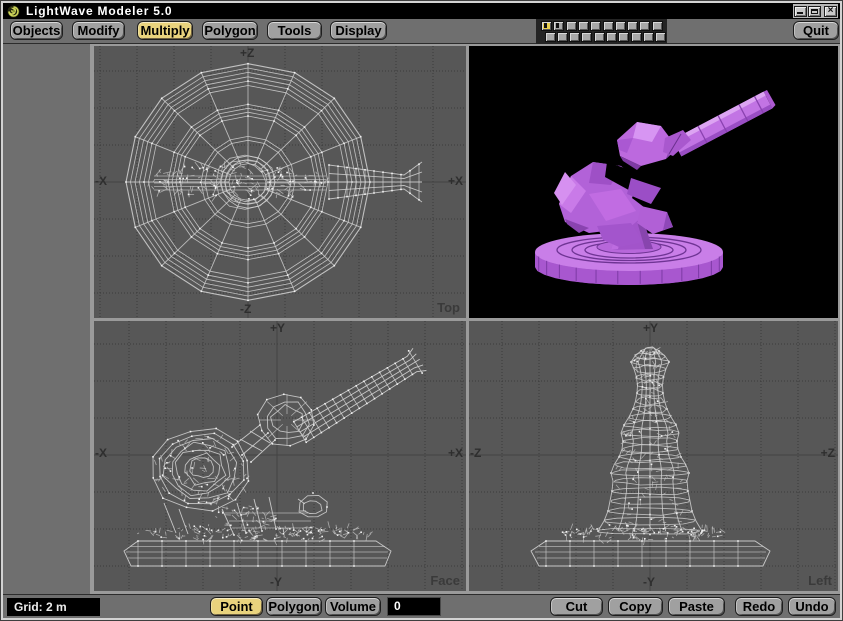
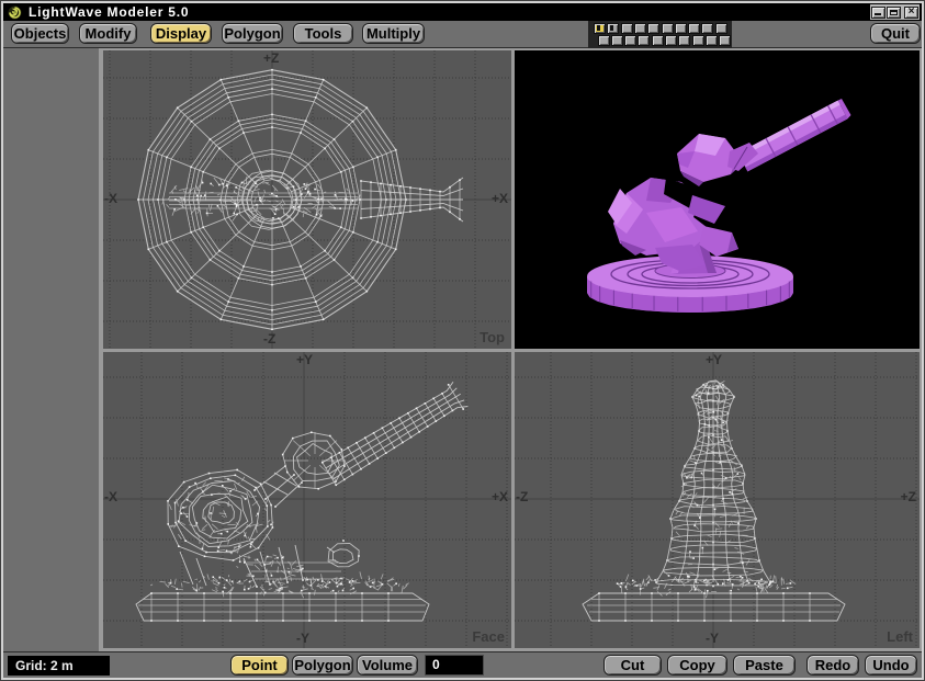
  LightWave Modeler 5.0
  ×
  Objects
  Modify
- Multiply
+ Display
  Polygon
  Tools
- Display
+ Multiply
  Quit
  +Z
  -Z
  -X
  +X
  Top
  +Y
  -Y
  -X
  +X
  Face
  +Y
  -Y
  -Z
  +Z
  Left
  Grid: 2 m
  Point
  Polygon
  Volume
  0
  Cut
  Copy
  Paste
  Redo
  Undo
